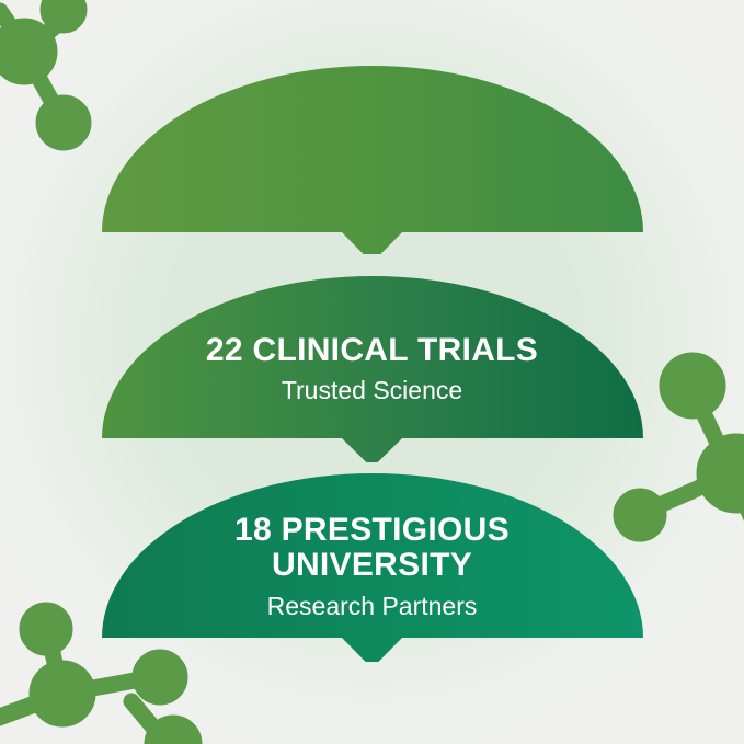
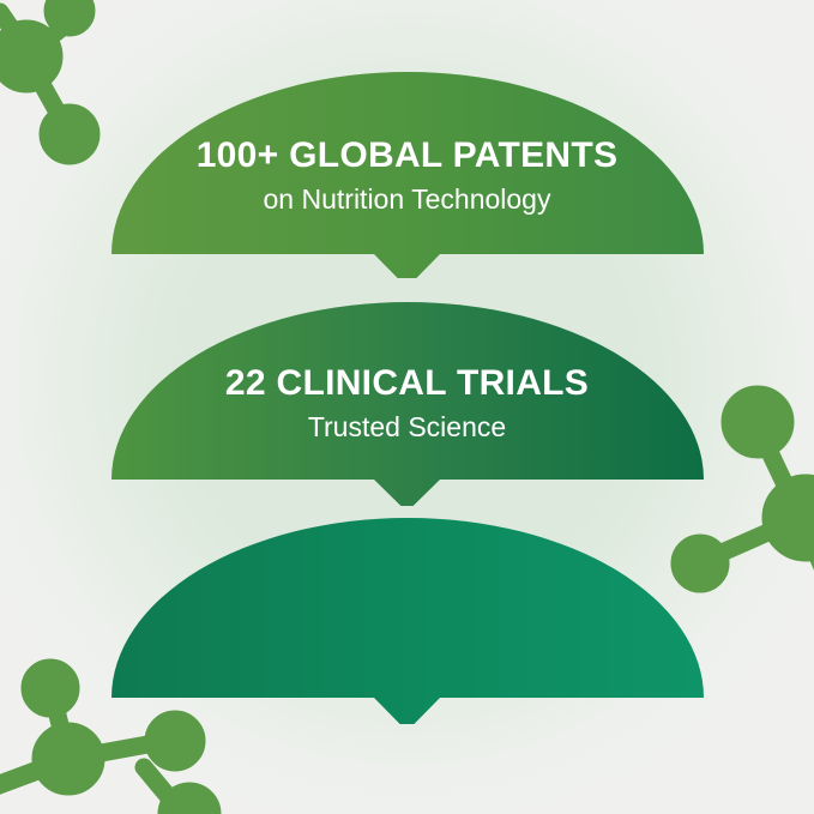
+ 100+ GLOBAL PATENTS
+ on Nutrition Technology
  22 CLINICAL TRIALS
  Trusted Science
- 18 PRESTIGIOUS
- UNIVERSITY
- Research Partners
